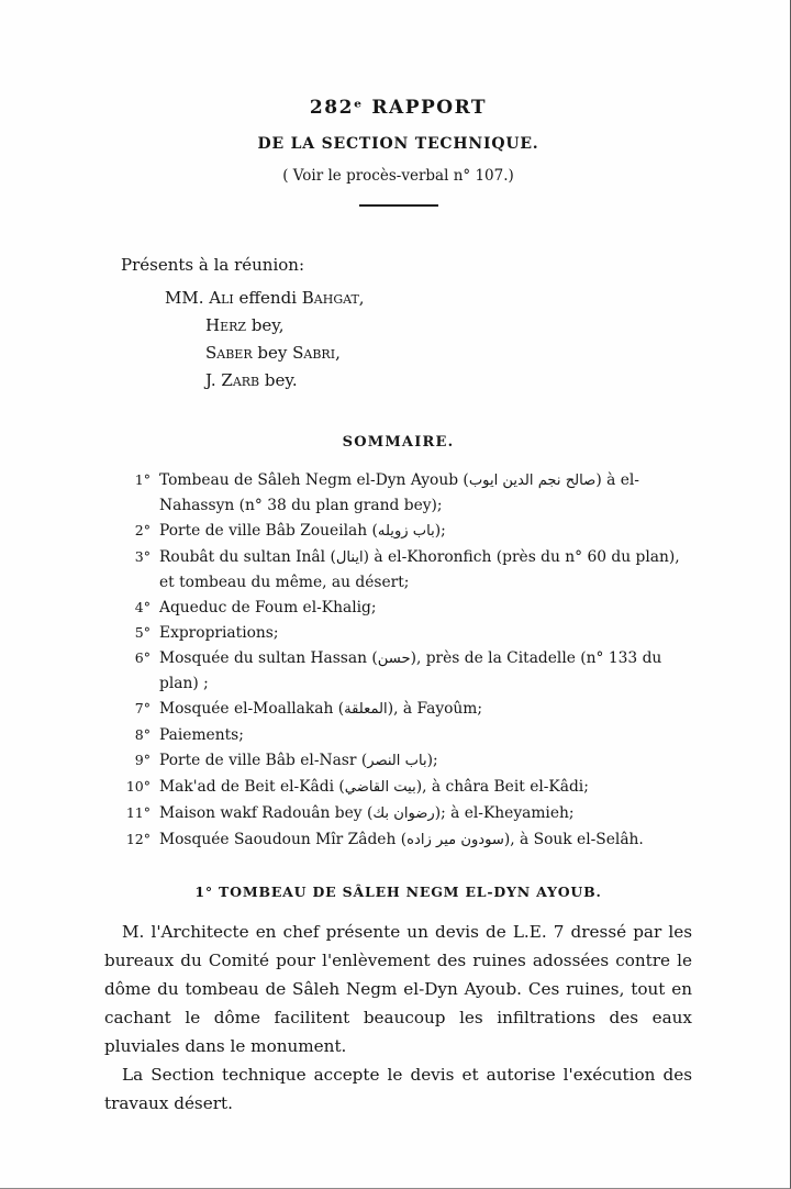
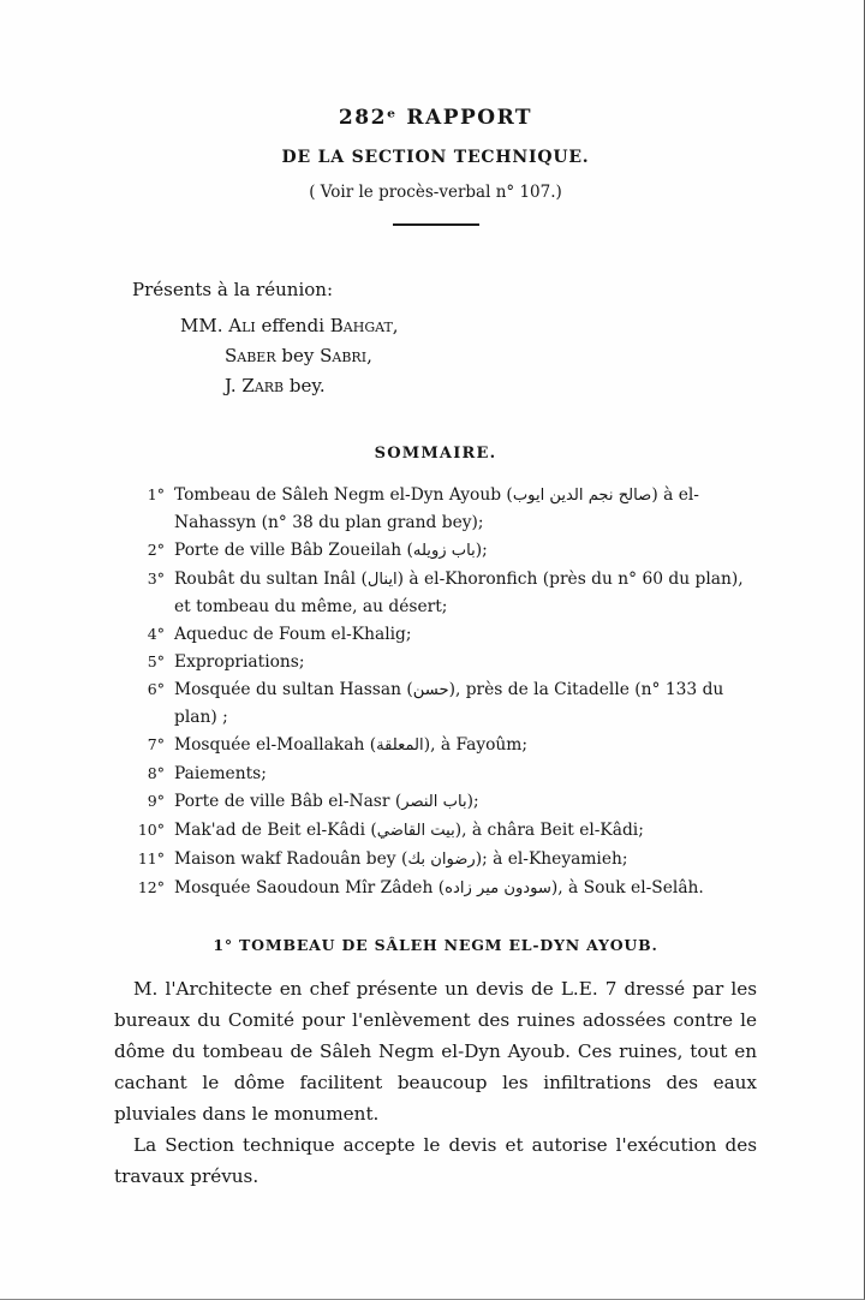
  282ᵉ RAPPORT
  DE LA SECTION TECHNIQUE.
  ( Voir le procès-verbal n° 107.)
  Présents à la réunion:
  MM. Ali effendi Bahgat,
- Herz bey,
  Saber bey Sabri,
  J. Zarb bey.
  SOMMAIRE.
  1°
  Tombeau de Sâleh Negm el-Dyn Ayoub ( صالح نجم الدين ايوب ) à el-Nahassyn (n° 38 du plan grand bey);
  2°
  Porte de ville Bâb Zoueilah ( باب زويله );
  3°
  Roubât du sultan Inâl ( اينال ) à el-Khoronfich (près du n° 60 du plan), et tombeau du même, au désert;
  4°
  Aqueduc de Foum el-Khalig;
  5°
  Expropriations;
  6°
  Mosquée du sultan Hassan ( حسن ), près de la Citadelle (n° 133 du plan) ;
  7°
  Mosquée el-Moallakah ( المعلقة ), à Fayoûm;
  8°
  Paiements;
  9°
  Porte de ville Bâb el-Nasr ( باب النصر );
  10°
  Mak'ad de Beit el-Kâdi ( بيت القاضي ), à châra Beit el-Kâdi;
  11°
  Maison wakf Radouân bey ( رضوان بك ); à el-Kheyamieh;
  12°
  Mosquée Saoudoun Mîr Zâdeh ( سودون مير زاده ), à Souk el-Selâh.
  1° TOMBEAU DE SÂLEH NEGM EL-DYN AYOUB.
  M. l'Architecte en chef présente un devis de L.E. 7 dressé par les bureaux du Comité pour l'enlèvement des ruines adossées contre le dôme du tombeau de Sâleh Negm el-Dyn Ayoub. Ces ruines, tout en cachant le dôme facilitent beaucoup les infiltrations des eaux pluviales dans le monument.
- La Section technique accepte le devis et autorise l'exécution des travaux désert.
+ La Section technique accepte le devis et autorise l'exécution des travaux prévus.
